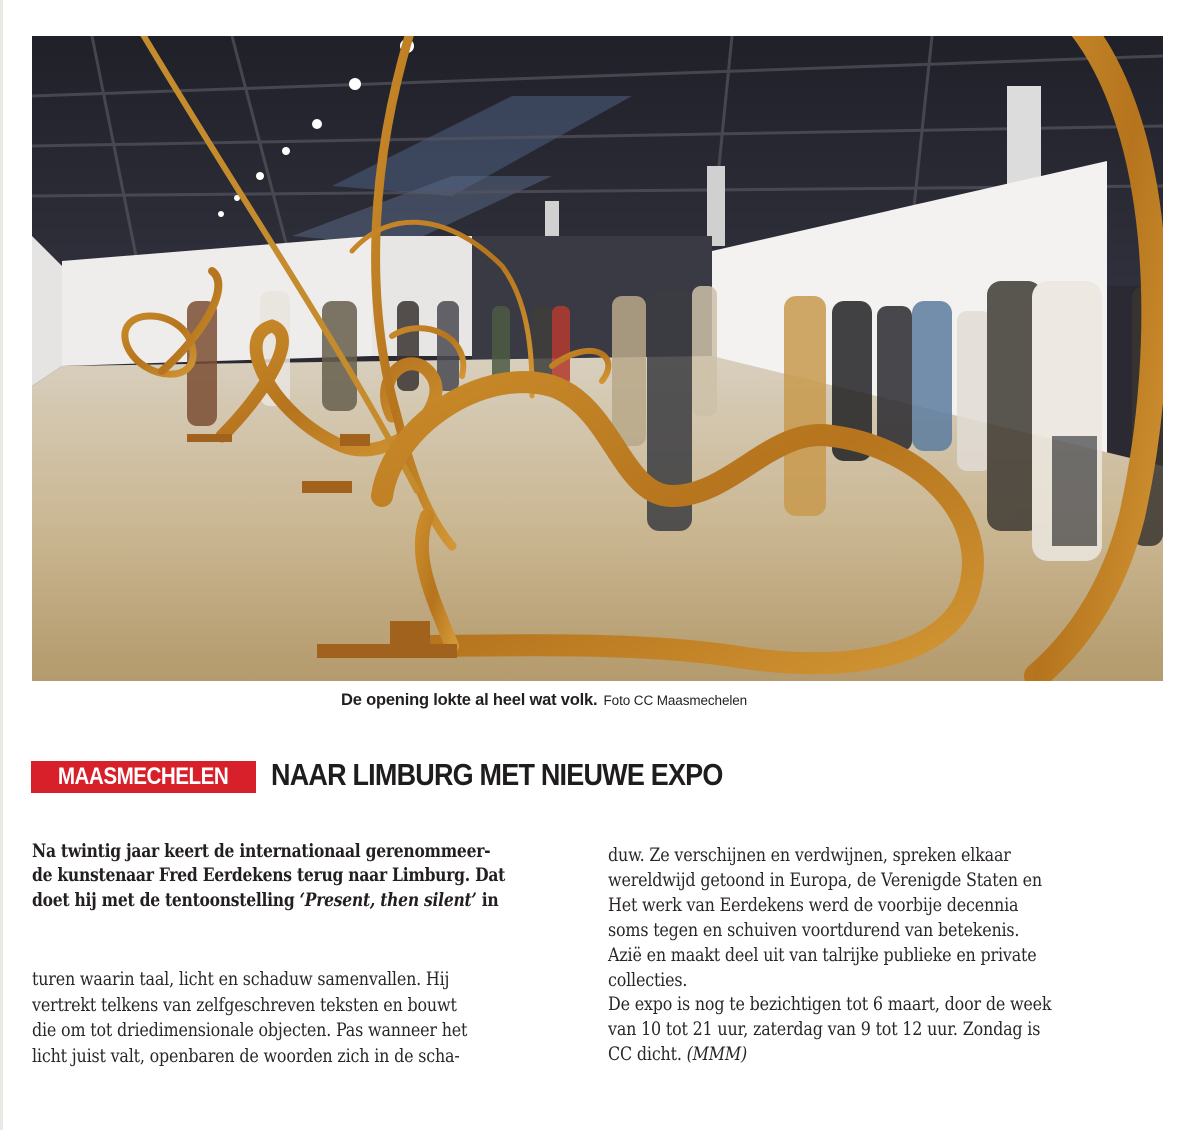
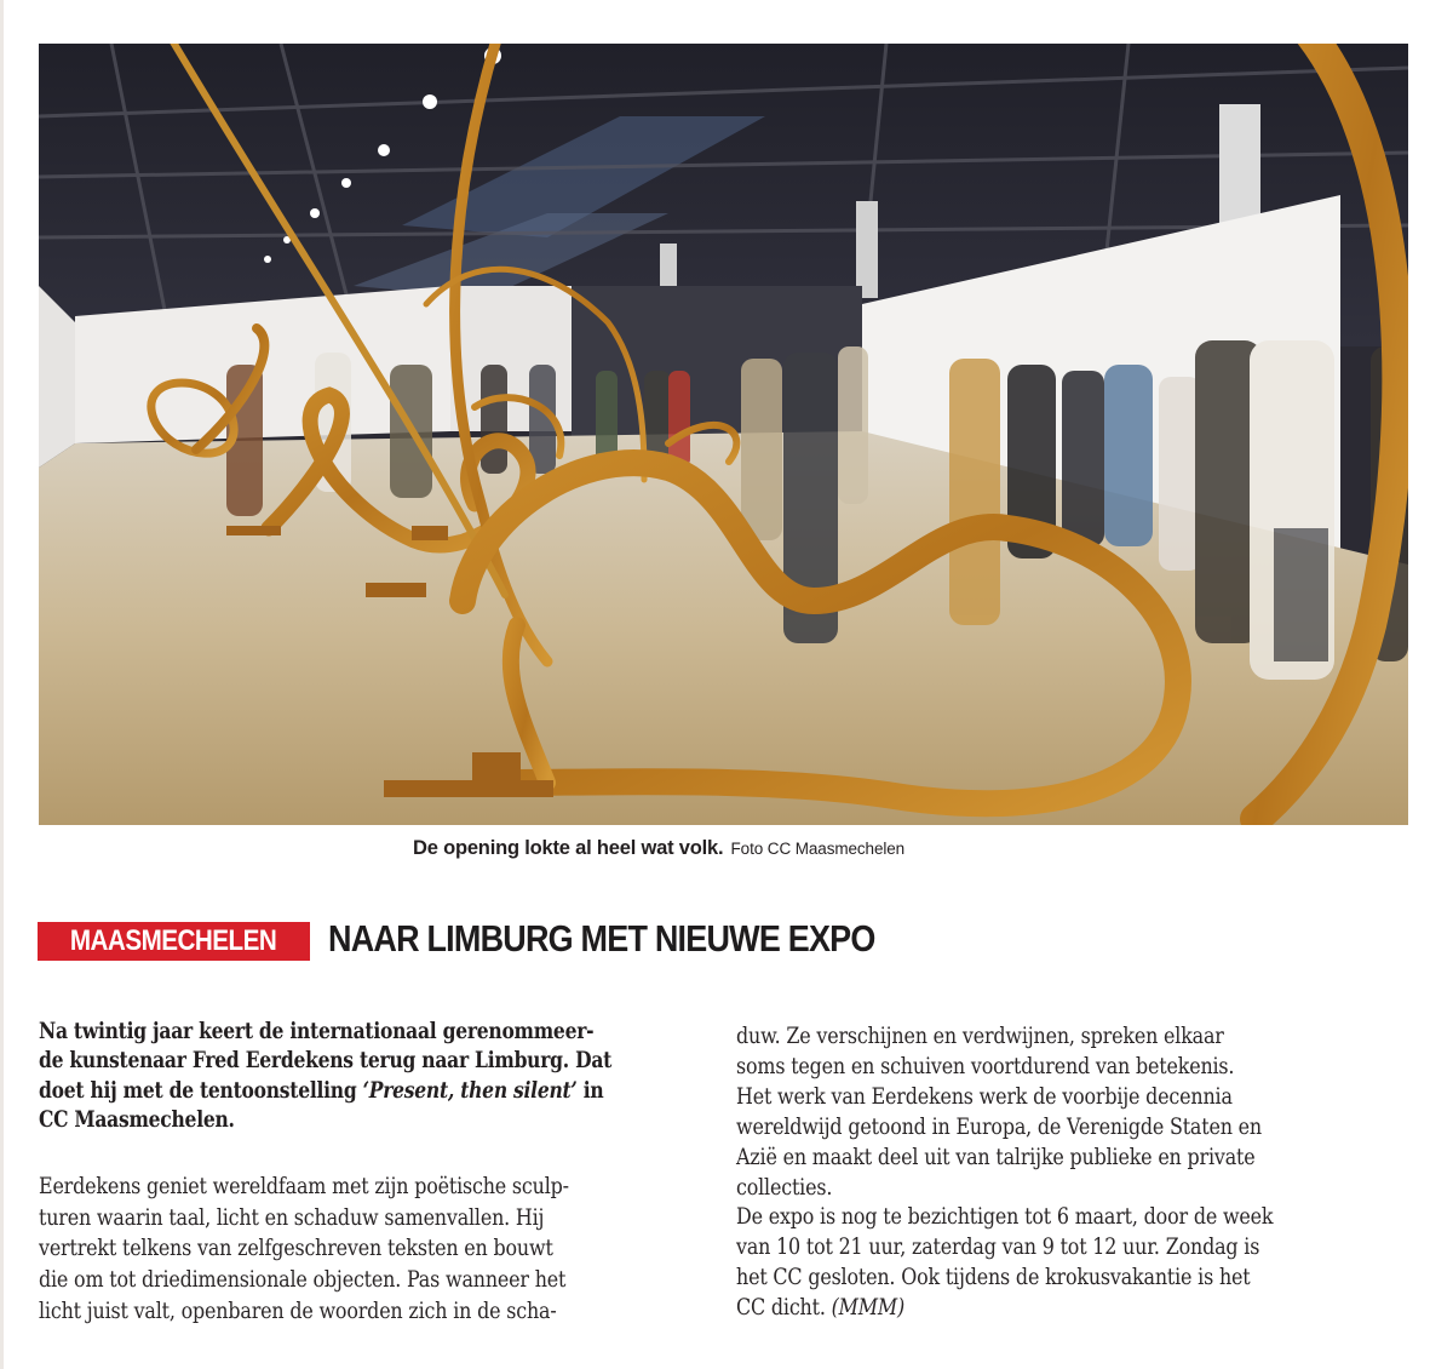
  De opening lokte al heel wat volk. Foto CC Maasmechelen
  MAASMECHELEN
  NAAR LIMBURG MET NIEUWE EXPO
  Na twintig jaar keert de internationaal gerenommeer-
  de kunstenaar Fred Eerdekens terug naar Limburg. Dat
  doet hij met de tentoonstelling ‘Present, then silent’ in
+ CC Maasmechelen.
+ Eerdekens geniet wereldfaam met zijn poëtische sculp-
  turen waarin taal, licht en schaduw samenvallen. Hij
  vertrekt telkens van zelfgeschreven teksten en bouwt
  die om tot driedimensionale objecten. Pas wanneer het
  licht juist valt, openbaren de woorden zich in de scha-
  duw. Ze verschijnen en verdwijnen, spreken elkaar
- wereldwijd getoond in Europa, de Verenigde Staten en
+ soms tegen en schuiven voortdurend van betekenis.
- Het werk van Eerdekens werd de voorbije decennia
+ Het werk van Eerdekens werk de voorbije decennia
- soms tegen en schuiven voortdurend van betekenis.
+ wereldwijd getoond in Europa, de Verenigde Staten en
  Azië en maakt deel uit van talrijke publieke en private
  collecties.
  De expo is nog te bezichtigen tot 6 maart, door de week
  van 10 tot 21 uur, zaterdag van 9 tot 12 uur. Zondag is
+ het CC gesloten. Ook tijdens de krokusvakantie is het
  CC dicht. (MMM)
